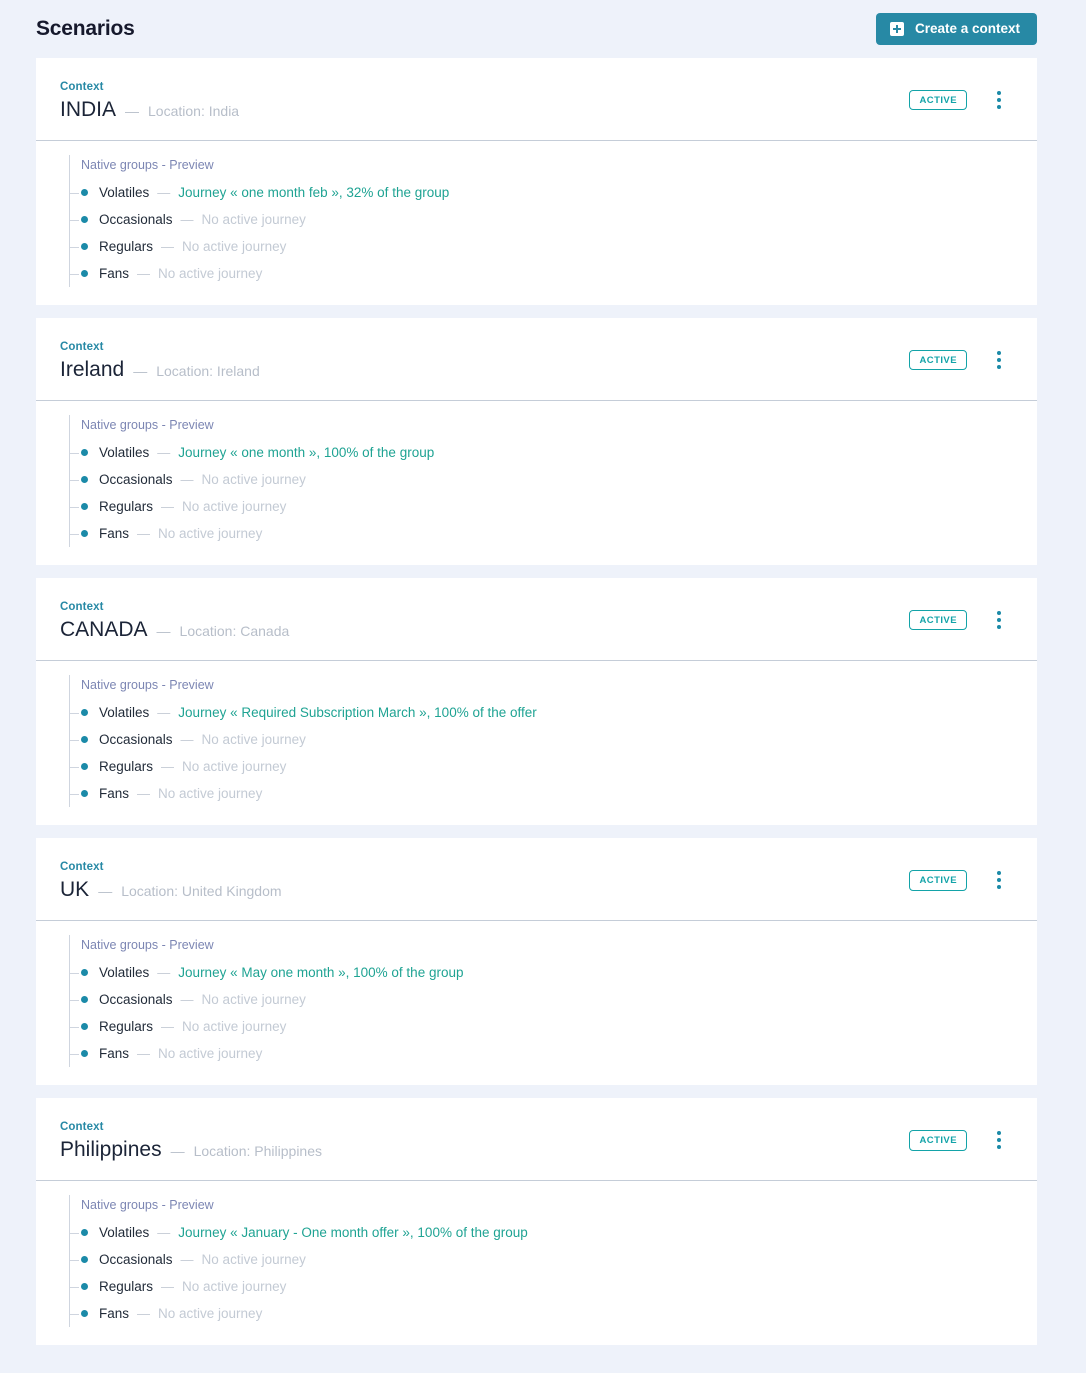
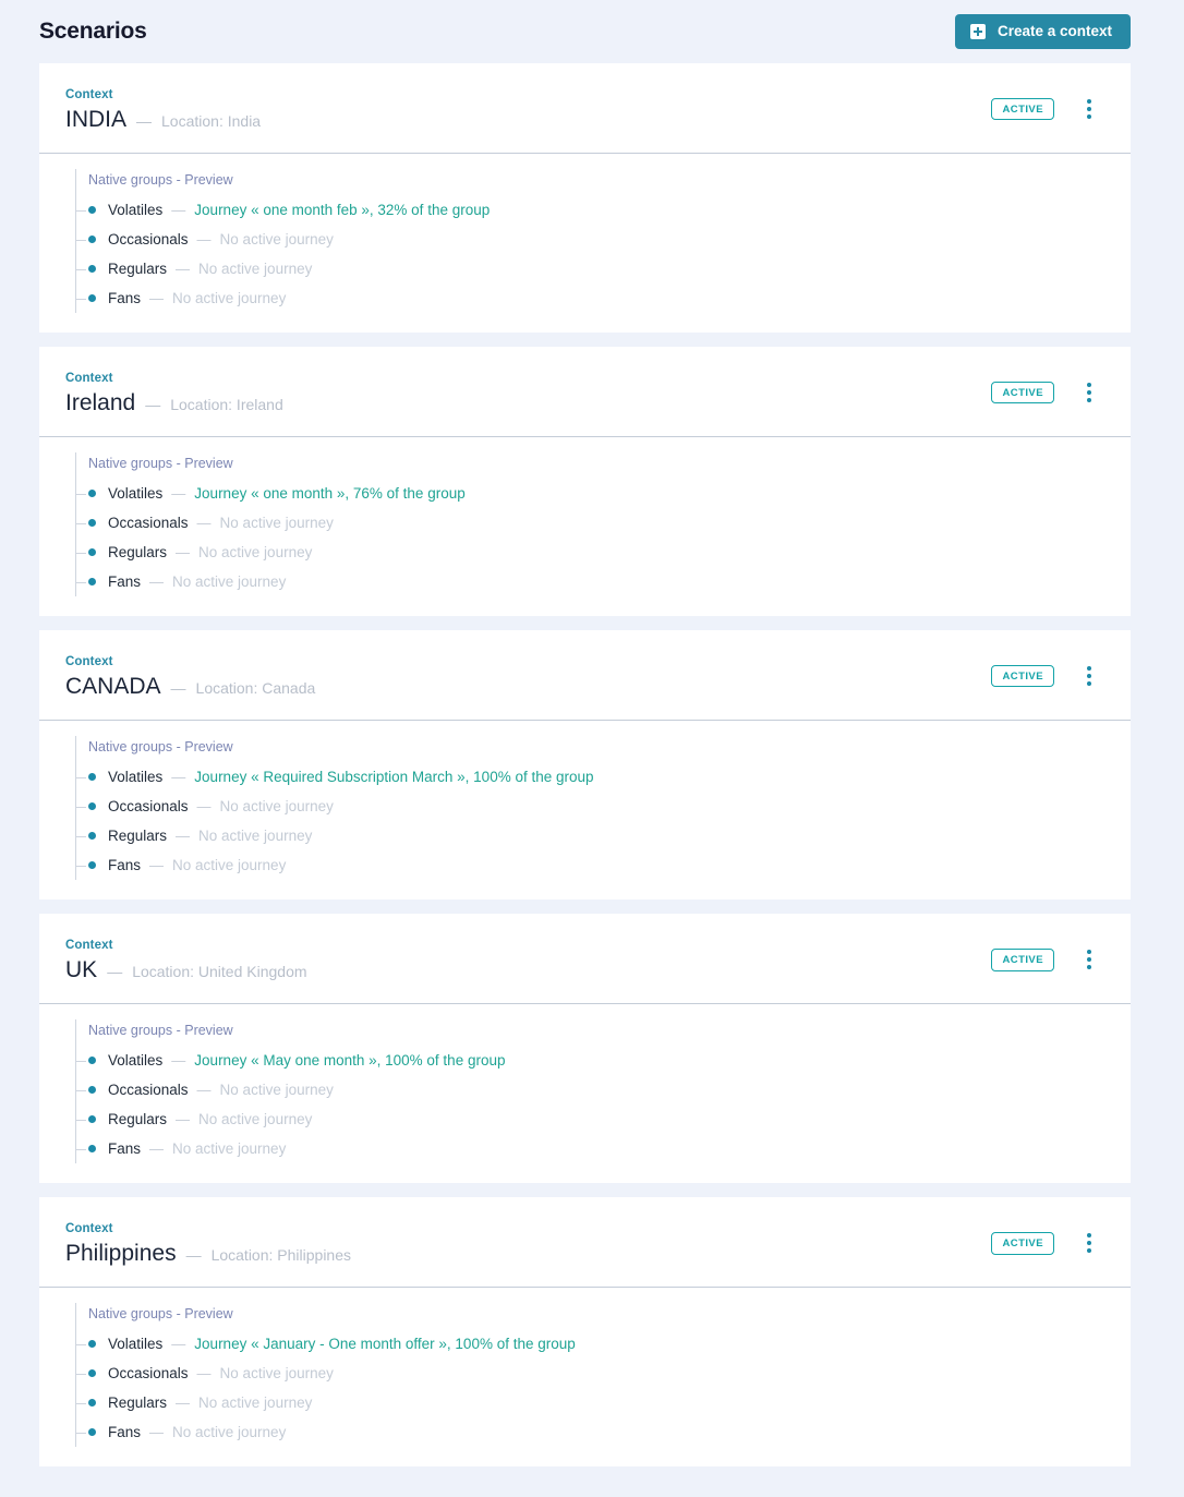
  Scenarios
  Create a context
  Context
  INDIA
  —
  Location: India
  ACTIVE
  Native groups - Preview
  Volatiles
  —
  Journey « one month feb », 32% of the group
  Occasionals
  —
  No active journey
  Regulars
  —
  No active journey
  Fans
  —
  No active journey
  Context
  Ireland
  —
  Location: Ireland
  ACTIVE
  Native groups - Preview
  Volatiles
  —
- Journey « one month », 100% of the group
+ Journey « one month », 76% of the group
  Occasionals
  —
  No active journey
  Regulars
  —
  No active journey
  Fans
  —
  No active journey
  Context
  CANADA
  —
  Location: Canada
  ACTIVE
  Native groups - Preview
  Volatiles
  —
- Journey « Required Subscription March », 100% of the offer
+ Journey « Required Subscription March », 100% of the group
  Occasionals
  —
  No active journey
  Regulars
  —
  No active journey
  Fans
  —
  No active journey
  Context
  UK
  —
  Location: United Kingdom
  ACTIVE
  Native groups - Preview
  Volatiles
  —
  Journey « May one month », 100% of the group
  Occasionals
  —
  No active journey
  Regulars
  —
  No active journey
  Fans
  —
  No active journey
  Context
  Philippines
  —
  Location: Philippines
  ACTIVE
  Native groups - Preview
  Volatiles
  —
  Journey « January - One month offer », 100% of the group
  Occasionals
  —
  No active journey
  Regulars
  —
  No active journey
  Fans
  —
  No active journey
